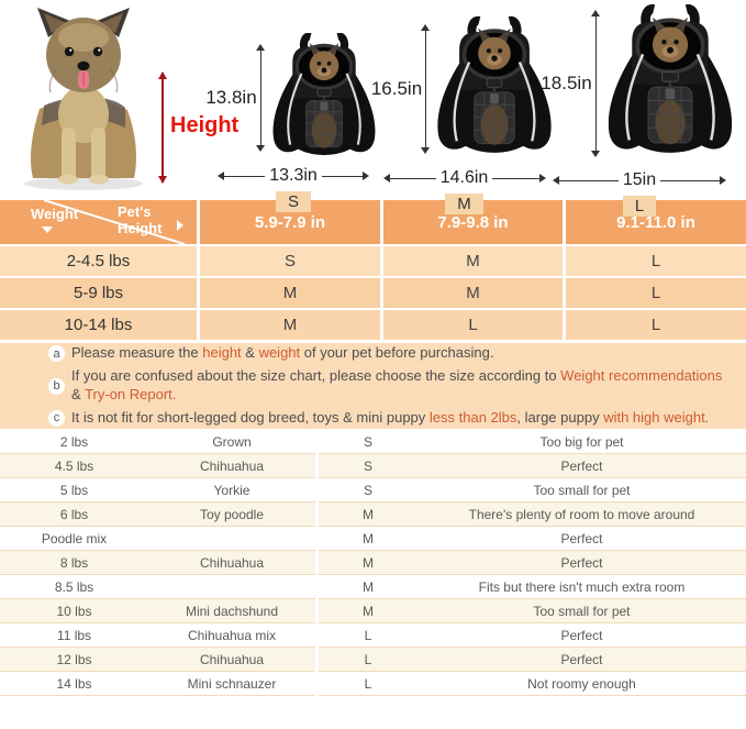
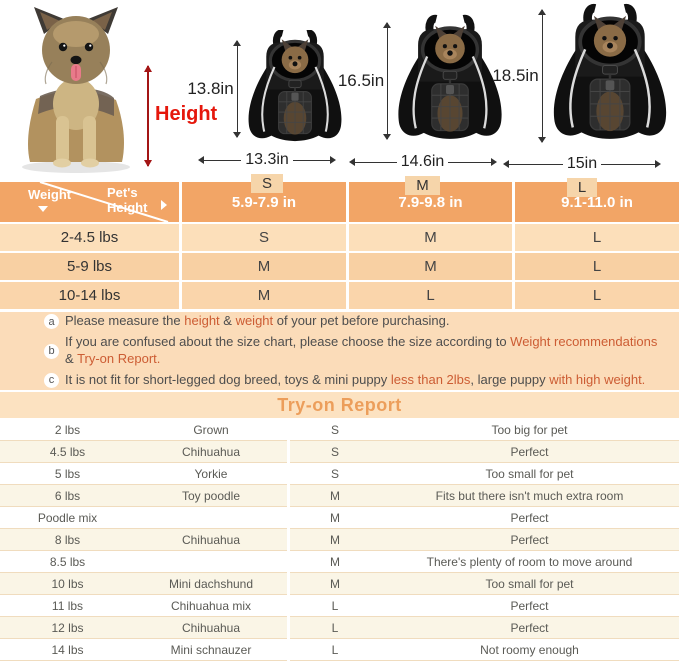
  Height
  13.8in
  13.3in
  S
  16.5in
  14.6in
  M
  18.5in
  15in
  L
  Weight
  Pet's Height
  5.9-7.9 in
  7.9-9.8 in
  9.1-11.0 in
  2-4.5 lbs
  S
  M
  L
  5-9 lbs
  M
  M
  L
  10-14 lbs
  M
  L
  L
  a
  Please measure the height & weight of your pet before purchasing.
  b
  If you are confused about the size chart, please choose the size according to Weight recommendations & Try-on Report.
  c
  It is not fit for short-legged dog breed, toys & mini puppy less than 2lbs, large puppy with high weight.
+ Try-on Report
  2 lbs
  Grown
  S
  Too big for pet
  4.5 lbs
  Chihuahua
  S
  Perfect
  5 lbs
  Yorkie
  S
  Too small for pet
  6 lbs
  Toy poodle
  M
- There's plenty of room to move around
+ Fits but there isn't much extra room
  Poodle mix
  M
  Perfect
  8 lbs
  Chihuahua
  M
  Perfect
  8.5 lbs
  M
- Fits but there isn't much extra room
+ There's plenty of room to move around
  10 lbs
  Mini dachshund
  M
  Too small for pet
  11 lbs
  Chihuahua mix
  L
  Perfect
  12 lbs
  Chihuahua
  L
  Perfect
  14 lbs
  Mini schnauzer
  L
  Not roomy enough
